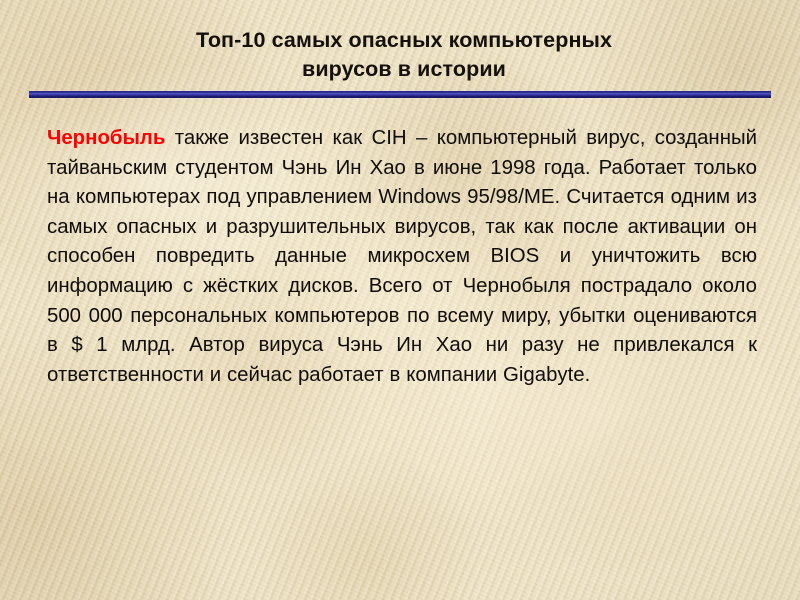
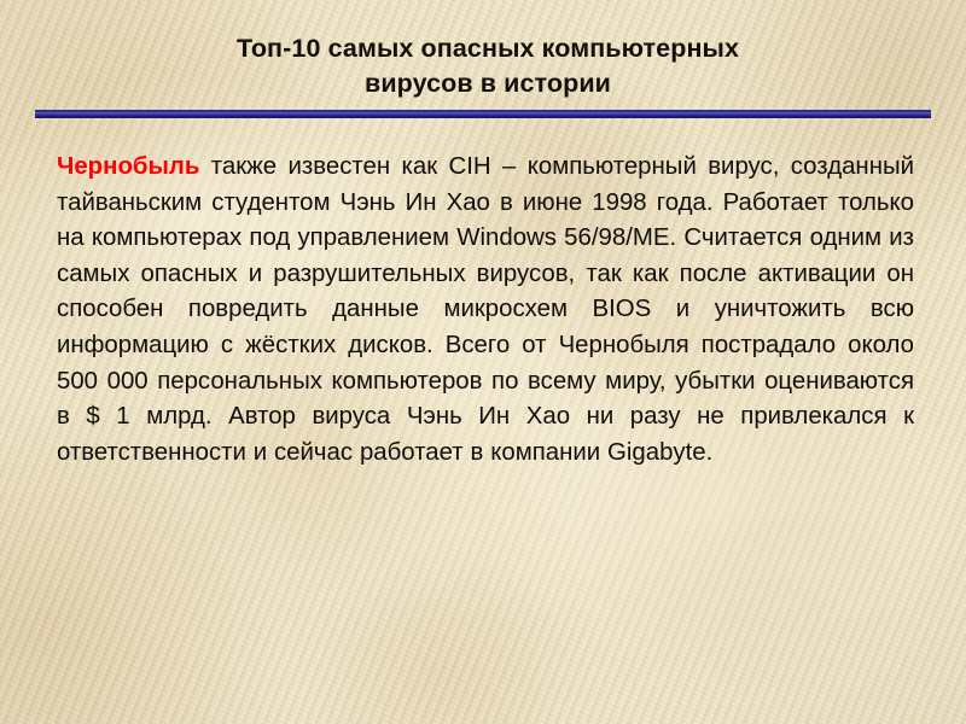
  Топ-10 самых опасных компьютерных
  вирусов в истории
- Чернобыль также известен как CIH – компьютерный вирус, созданный тайваньским студентом Чэнь Ин Хао в июне 1998 года. Работает только на компьютерах под управлением Windows 95/98/ME. Считается одним из самых опасных и разрушительных вирусов, так как после активации он способен повредить данные микросхем BIOS и уничтожить всю информацию с жёстких дисков. Всего от Чернобыля пострадало около 500 000 персональных компьютеров по всему миру, убытки оцениваются в $ 1 млрд. Автор вируса Чэнь Ин Хао ни разу не привлекался к ответственности и сейчас работает в компании Gigabyte.
+ Чернобыль также известен как CIH – компьютерный вирус, созданный тайваньским студентом Чэнь Ин Хао в июне 1998 года. Работает только на компьютерах под управлением Windows 56/98/ME. Считается одним из самых опасных и разрушительных вирусов, так как после активации он способен повредить данные микросхем BIOS и уничтожить всю информацию с жёстких дисков. Всего от Чернобыля пострадало около 500 000 персональных компьютеров по всему миру, убытки оцениваются в $ 1 млрд. Автор вируса Чэнь Ин Хао ни разу не привлекался к ответственности и сейчас работает в компании Gigabyte.
